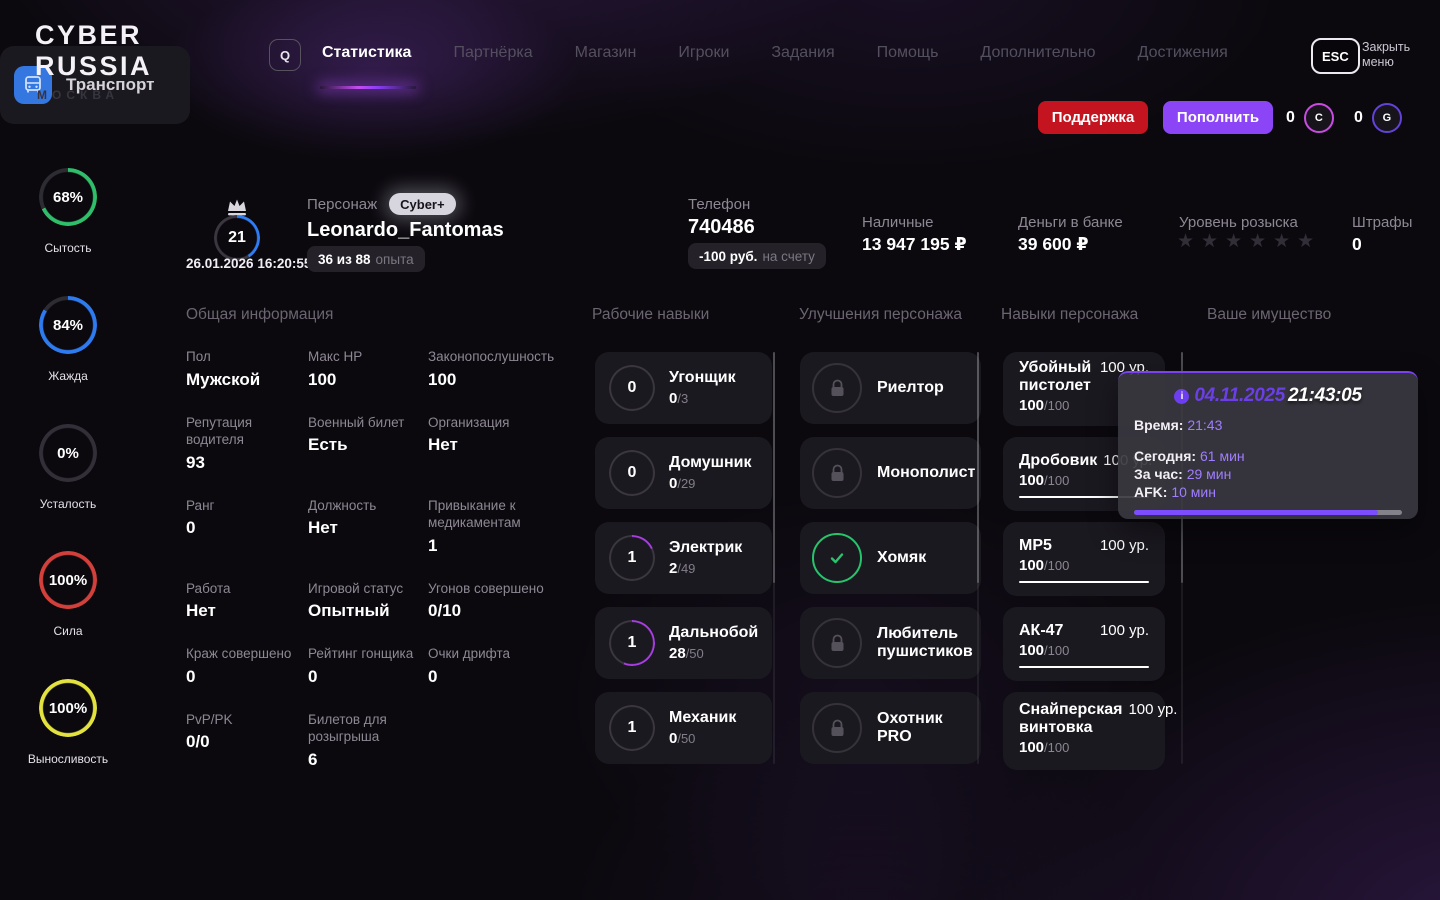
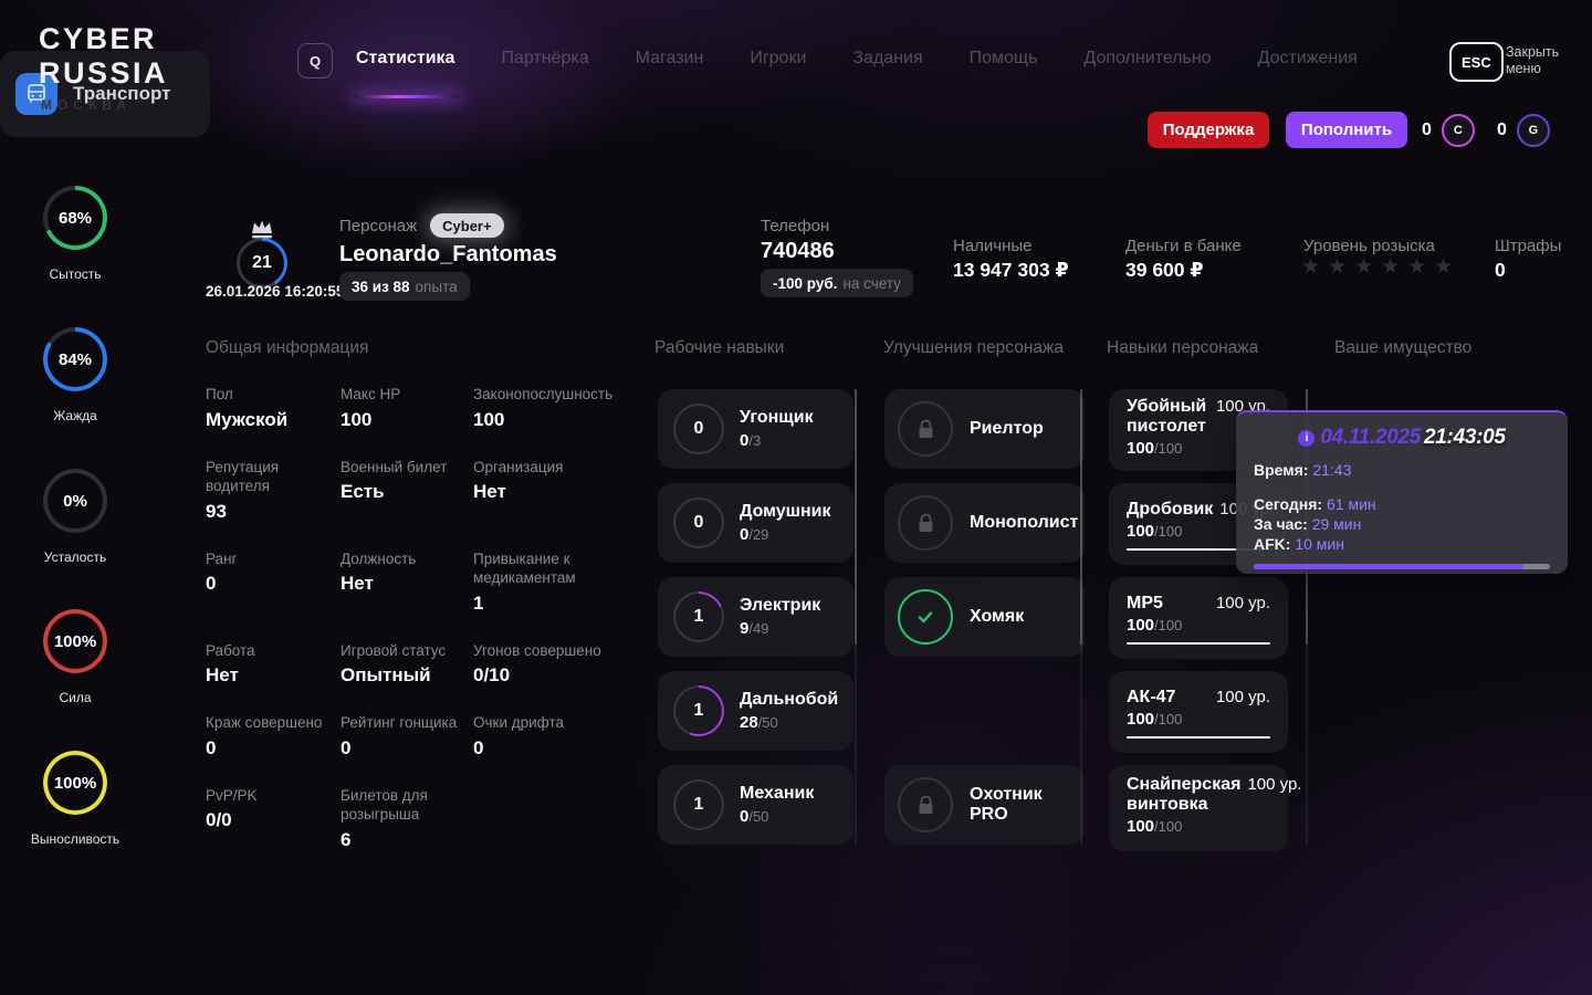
  CYBER
  RUSSIA
  МОСКВА
  Q
  Статистика
  Партнёрка
  Магазин
  Игроки
  Задания
  Помощь
  Дополнительно
  Достижения
  ESC
  Закрыть
  меню
  Поддержка
  Пополнить
  0
  C
  0
  G
  26.01.2026 16:20:5
  Персонаж
  Cyber+
  Leonardo_Fantomas
  36 из 88
  опыта
  Телефон
  740486
  -100 руб.
  на счету
  Наличные
- 13 947 195 ₽
+ 13 947 303 ₽
  Деньги в банке
  39 600 ₽
  Уровень розыска
  ★★★★★★
  Штрафы
  0
  Сытость
  Жажда
  Усталость
  Сила
  Выносливость
  Общая информация
  Рабочие навыки
  Улучшения персонажа
  Навыки персонажа
  Ваше имущество
  Пол
  Мужской
  Макс HP
  100
  Законопослушность
  100
  Репутация водителя
  93
  Военный билет
  Есть
  Организация
  Нет
  Ранг
  0
  Должность
  Нет
  Привыкание к медикаментам
  1
  Работа
  Нет
  Игровой статус
  Опытный
  Угонов совершено
  0/10
  Краж совершено
  0
  Рейтинг гонщика
  0
  Очки дрифта
  0
  PvP/PK
  0/0
  Билетов для розыгрыша
  6
  Угонщик
  0/3
  Домушник
  0/29
  Электрик
- 2/49
+ 9/49
  Дальнобой
  28/50
  Механик
  0/50
  Риелтор
  Монополист
  Хомяк
- Любитель пушистиков
  Охотник PRO
  Убойный пистолет
  100 ур.
  100/100
  Дробовик
  100/100
  MP5
  100 ур.
  100/100
  АК-47
  100 ур.
  100/100
  Снайперская винтовка
  100 ур.
  100/100
  Транспорт
  i
  04.11.2025
  21:43:05
  Время: 21:43
  Сегодня: 61 мин
  За час: 29 мин
  AFK: 10 мин
